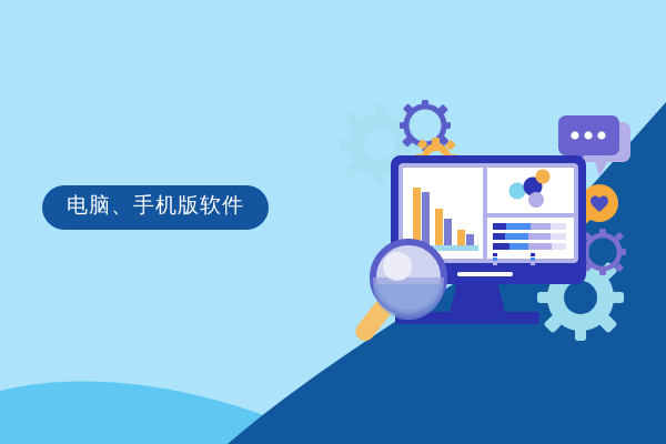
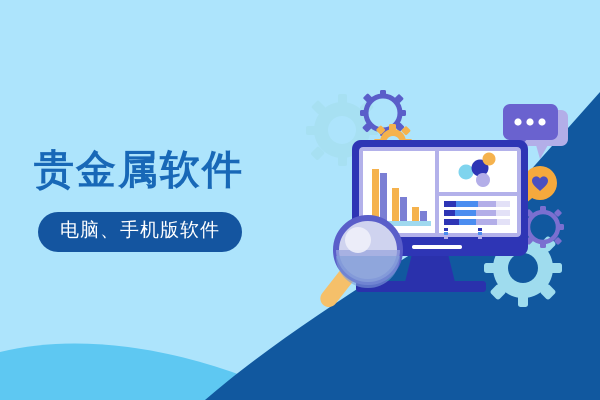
+ 贵金属软件
  电脑、手机版软件
